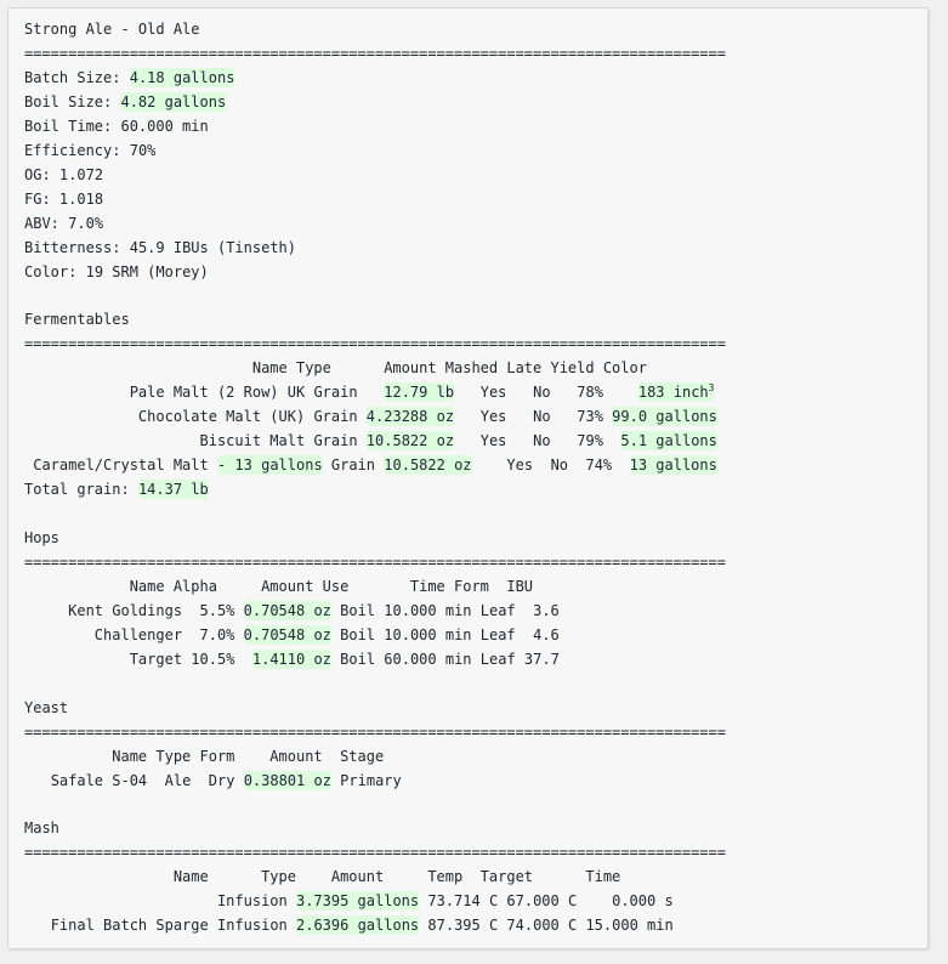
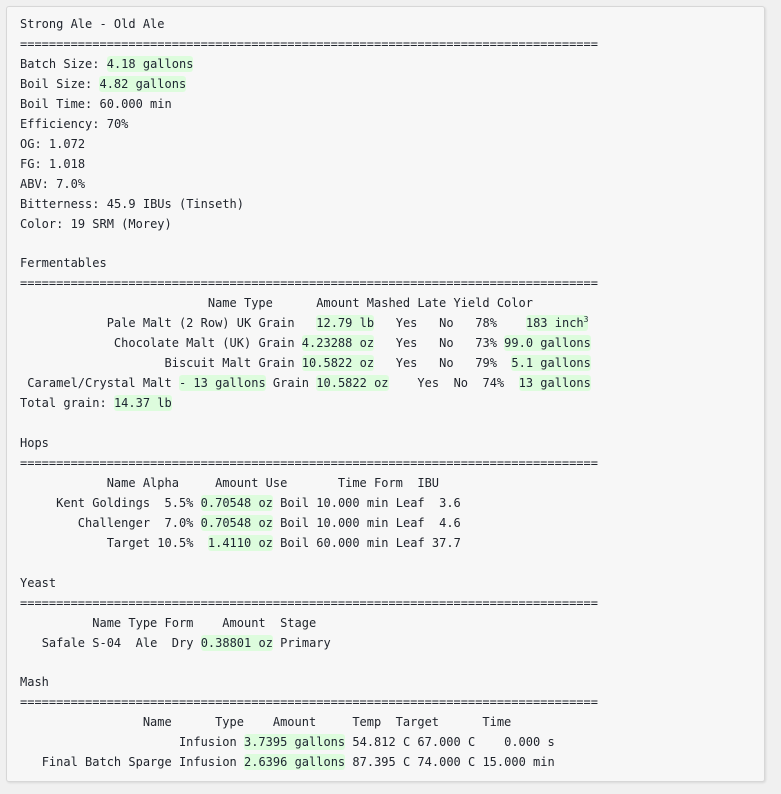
- Strong Ale - Old Ale ================================================================================ Batch Size: 4.18 gallons Boil Size: 4.82 gallons Boil Time: 60.000 min Efficiency: 70% OG: 1.072 FG: 1.018 ABV: 7.0% Bitterness: 45.9 IBUs (Tinseth) Color: 19 SRM (Morey) Fermentables ================================================================================ Name Type Amount Mashed Late Yield Color Pale Malt (2 Row) UK Grain 12.79 lb Yes No 78% 183 inch3 Chocolate Malt (UK) Grain 4.23288 oz Yes No 73% 99.0 gallons Biscuit Malt Grain 10.5822 oz Yes No 79% 5.1 gallons Caramel/Crystal Malt - 13 gallons Grain 10.5822 oz Yes No 74% 13 gallons Total grain: 14.37 lb Hops ================================================================================ Name Alpha Amount Use Time Form IBU Kent Goldings 5.5% 0.70548 oz Boil 10.000 min Leaf 3.6 Challenger 7.0% 0.70548 oz Boil 10.000 min Leaf 4.6 Target 10.5% 1.4110 oz Boil 60.000 min Leaf 37.7 Yeast ================================================================================ Name Type Form Amount Stage Safale S-04 Ale Dry 0.38801 oz Primary Mash ================================================================================ Name Type Amount Temp Target Time Infusion 3.7395 gallons 73.714 C 67.000 C 0.000 s Final Batch Sparge Infusion 2.6396 gallons 87.395 C 74.000 C 15.000 min
+ Strong Ale - Old Ale ================================================================================ Batch Size: 4.18 gallons Boil Size: 4.82 gallons Boil Time: 60.000 min Efficiency: 70% OG: 1.072 FG: 1.018 ABV: 7.0% Bitterness: 45.9 IBUs (Tinseth) Color: 19 SRM (Morey) Fermentables ================================================================================ Name Type Amount Mashed Late Yield Color Pale Malt (2 Row) UK Grain 12.79 lb Yes No 78% 183 inch3 Chocolate Malt (UK) Grain 4.23288 oz Yes No 73% 99.0 gallons Biscuit Malt Grain 10.5822 oz Yes No 79% 5.1 gallons Caramel/Crystal Malt - 13 gallons Grain 10.5822 oz Yes No 74% 13 gallons Total grain: 14.37 lb Hops ================================================================================ Name Alpha Amount Use Time Form IBU Kent Goldings 5.5% 0.70548 oz Boil 10.000 min Leaf 3.6 Challenger 7.0% 0.70548 oz Boil 10.000 min Leaf 4.6 Target 10.5% 1.4110 oz Boil 60.000 min Leaf 37.7 Yeast ================================================================================ Name Type Form Amount Stage Safale S-04 Ale Dry 0.38801 oz Primary Mash ================================================================================ Name Type Amount Temp Target Time Infusion 3.7395 gallons 54.812 C 67.000 C 0.000 s Final Batch Sparge Infusion 2.6396 gallons 87.395 C 74.000 C 15.000 min
